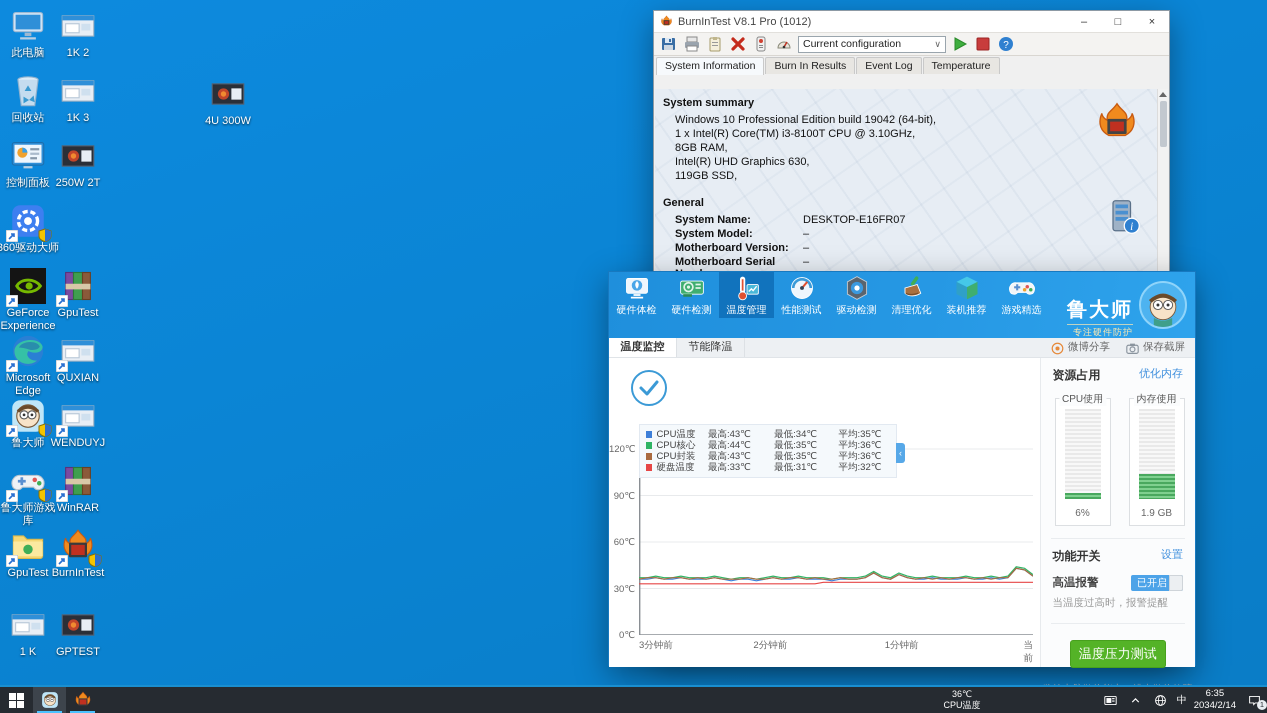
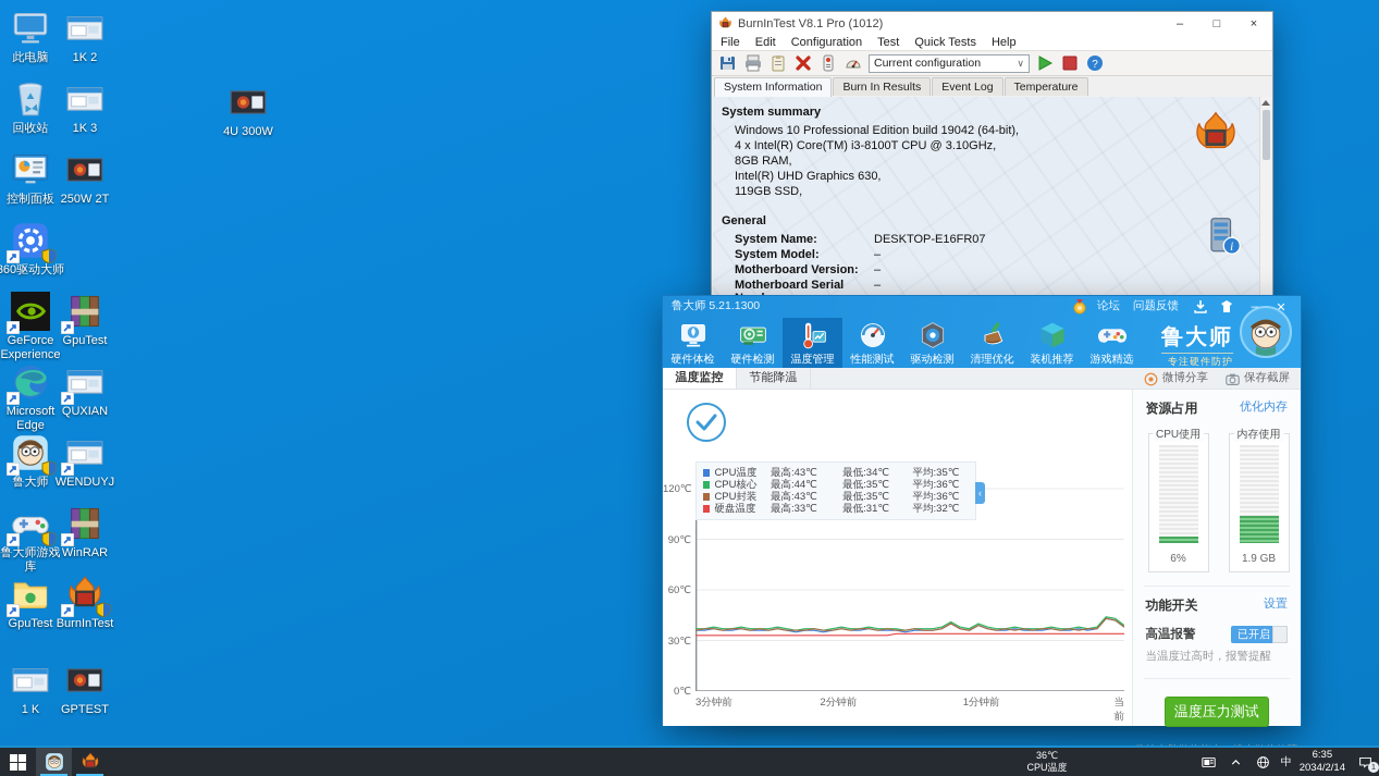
  此电脑
  1K 2
  回收站
  1K 3
  控制面板
  250W 2T
  60驱动大师
  GeForce Experience
  GpuTest
  Microsoft Edge
  QUXIAN
  鲁大师
  WENDUYJ
  鲁大师游戏库
  WinRAR
  GpuTest
  BurnInTest
  1 K
  GPTEST
  4U 300W
  BurnInTest V8.1 Pro (1012)
  –
  □
  ×
+ File
+ Edit
+ Configuration
+ Test
+ Quick Tests
+ Help
  Current configuration
  ∨
  ?
  System Information
  Burn In Results
  Event Log
  Temperature
  System summary
  Windows 10 Professional Edition build 19042 (64-bit),
- 1 x Intel(R) Core(TM) i3-8100T CPU @ 3.10GHz,
+ 4 x Intel(R) Core(TM) i3-8100T CPU @ 3.10GHz,
  8GB RAM,
  Intel(R) UHD Graphics 630,
  119GB SSD,
  General
  System Name:
  DESKTOP-E16FR07
  System Model:
  –
  Motherboard Version:
  –
  Motherboard Serial
  –
  i
+ 鲁大师 5.21.1300
+ 论坛
+ 问题反馈
+ ✕
  硬件体检
  硬件检测
  温度管理
  性能测试
  驱动检测
  清理优化
  装机推荐
  游戏精选
  鲁大师
  专注硬件防护
  温度监控
  节能降温
  微博分享
  保存截屏
  0℃
  30℃
  60℃
  90℃
  120℃
  3分钟前
  2分钟前
  1分钟前
  当前
  CPU温度
  最高:43℃
  最低:34℃
  平均:35℃
  CPU核心
  最高:44℃
  最低:35℃
  平均:36℃
  CPU封装
  最高:43℃
  最低:35℃
  平均:36℃
  硬盘温度
  最高:33℃
  最低:31℃
  平均:32℃
  ‹
  资源占用
  优化内存
  CPU使用
  6%
  内存使用
  1.9 GB
  功能开关
  设置
  高温报警
  已开启
  当温度过高时，报警提醒
  温度压力测试
  36℃
  CPU温度
  中
  6:35
  2034/2/14
  1
